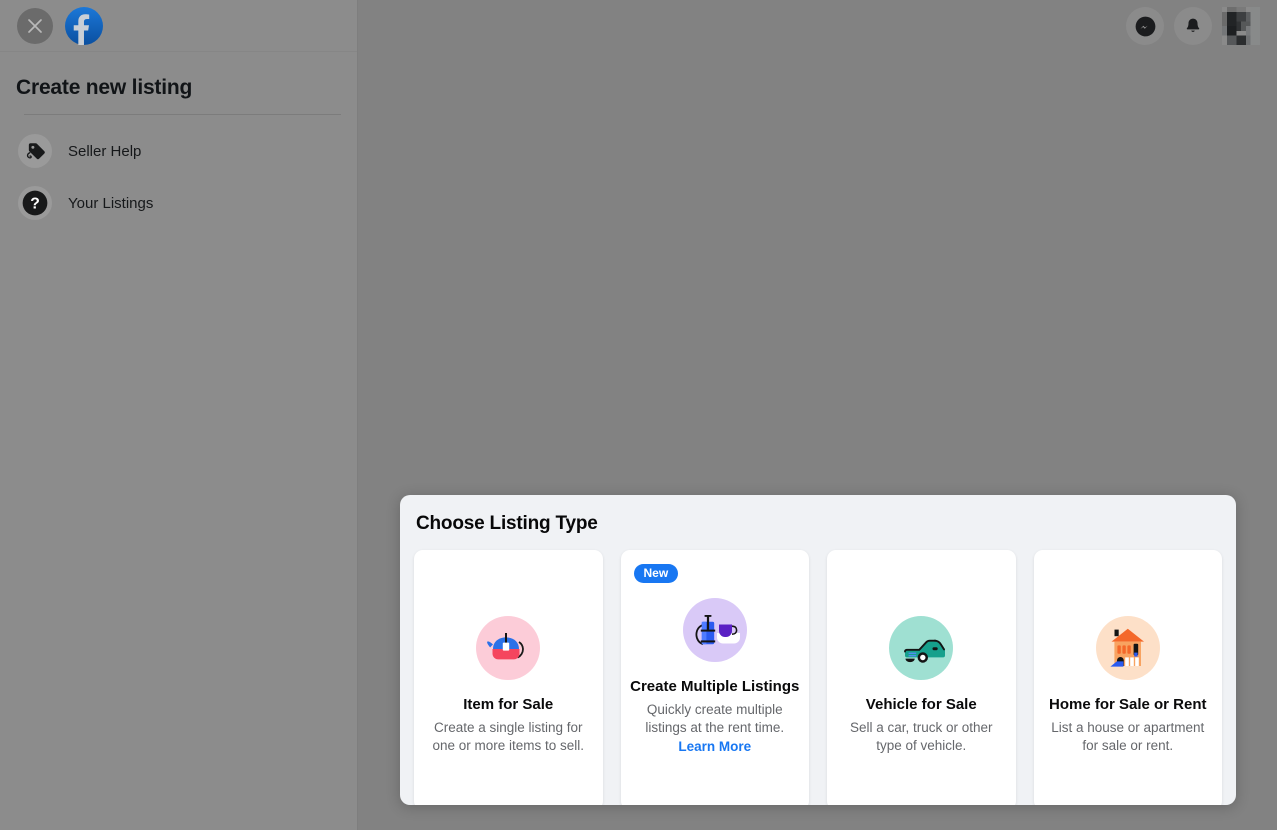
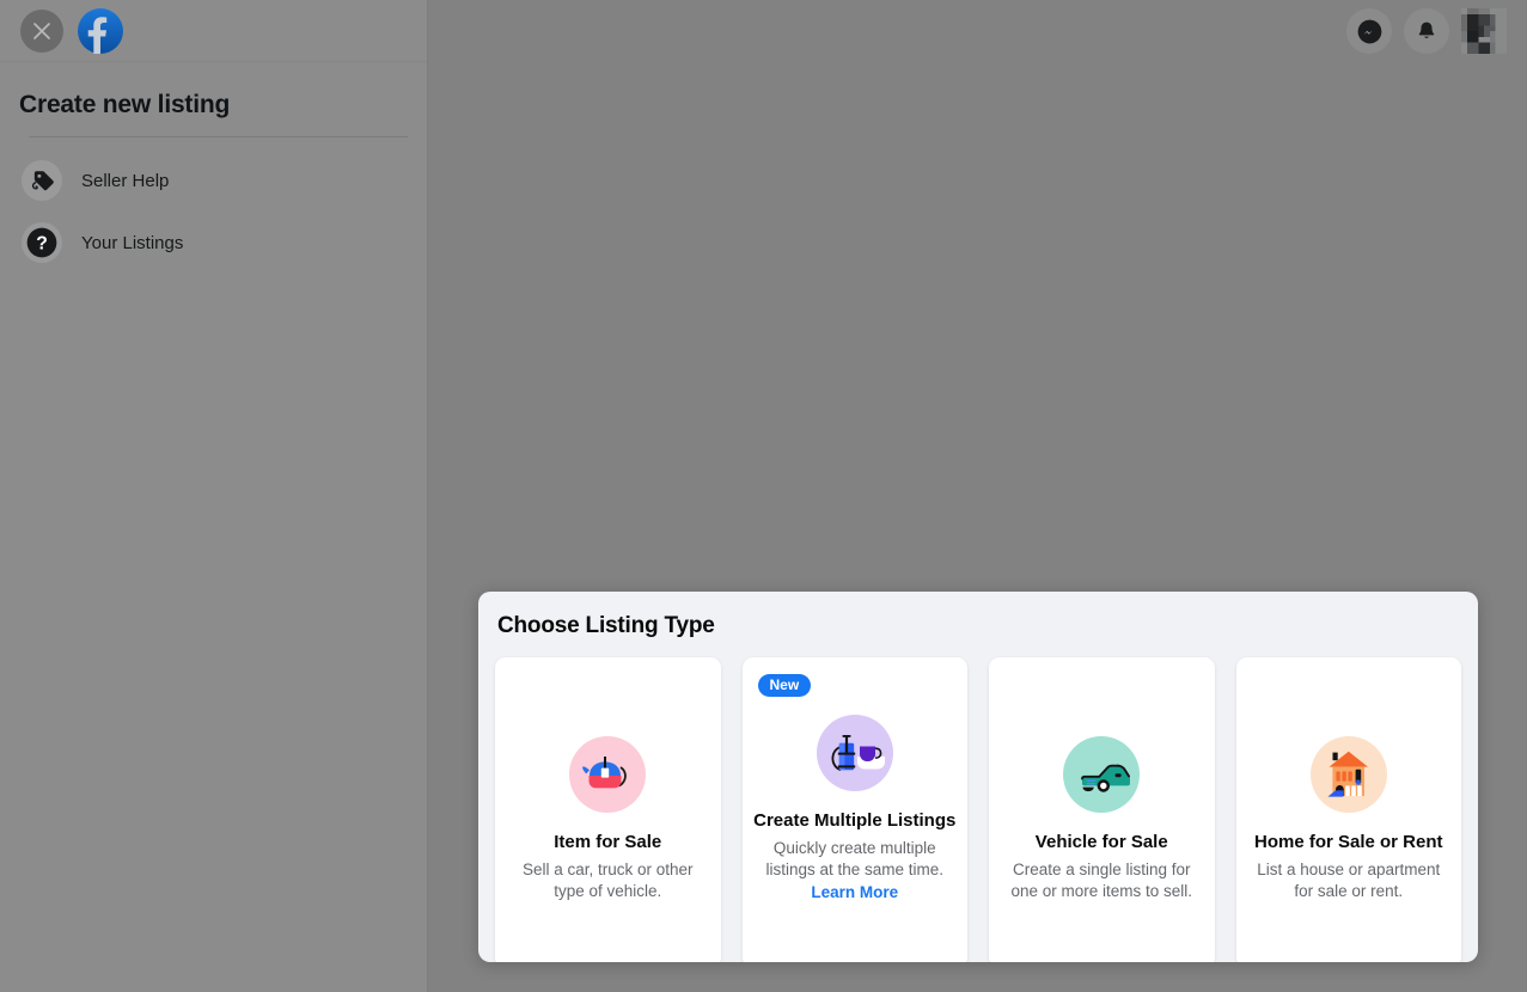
  Create new listing
  Seller Help
  ?
  Your Listings
  Choose Listing Type
  Item for Sale
- Create a single listing for one or more items to sell.
+ Sell a car, truck or other type of vehicle.
  New
  Create Multiple Listings
- Quickly create multiple listings at the rent time.
+ Quickly create multiple listings at the same time.
  Learn More
  Vehicle for Sale
- Sell a car, truck or other type of vehicle.
+ Create a single listing for one or more items to sell.
  Home for Sale or Rent
  List a house or apartment for sale or rent.
